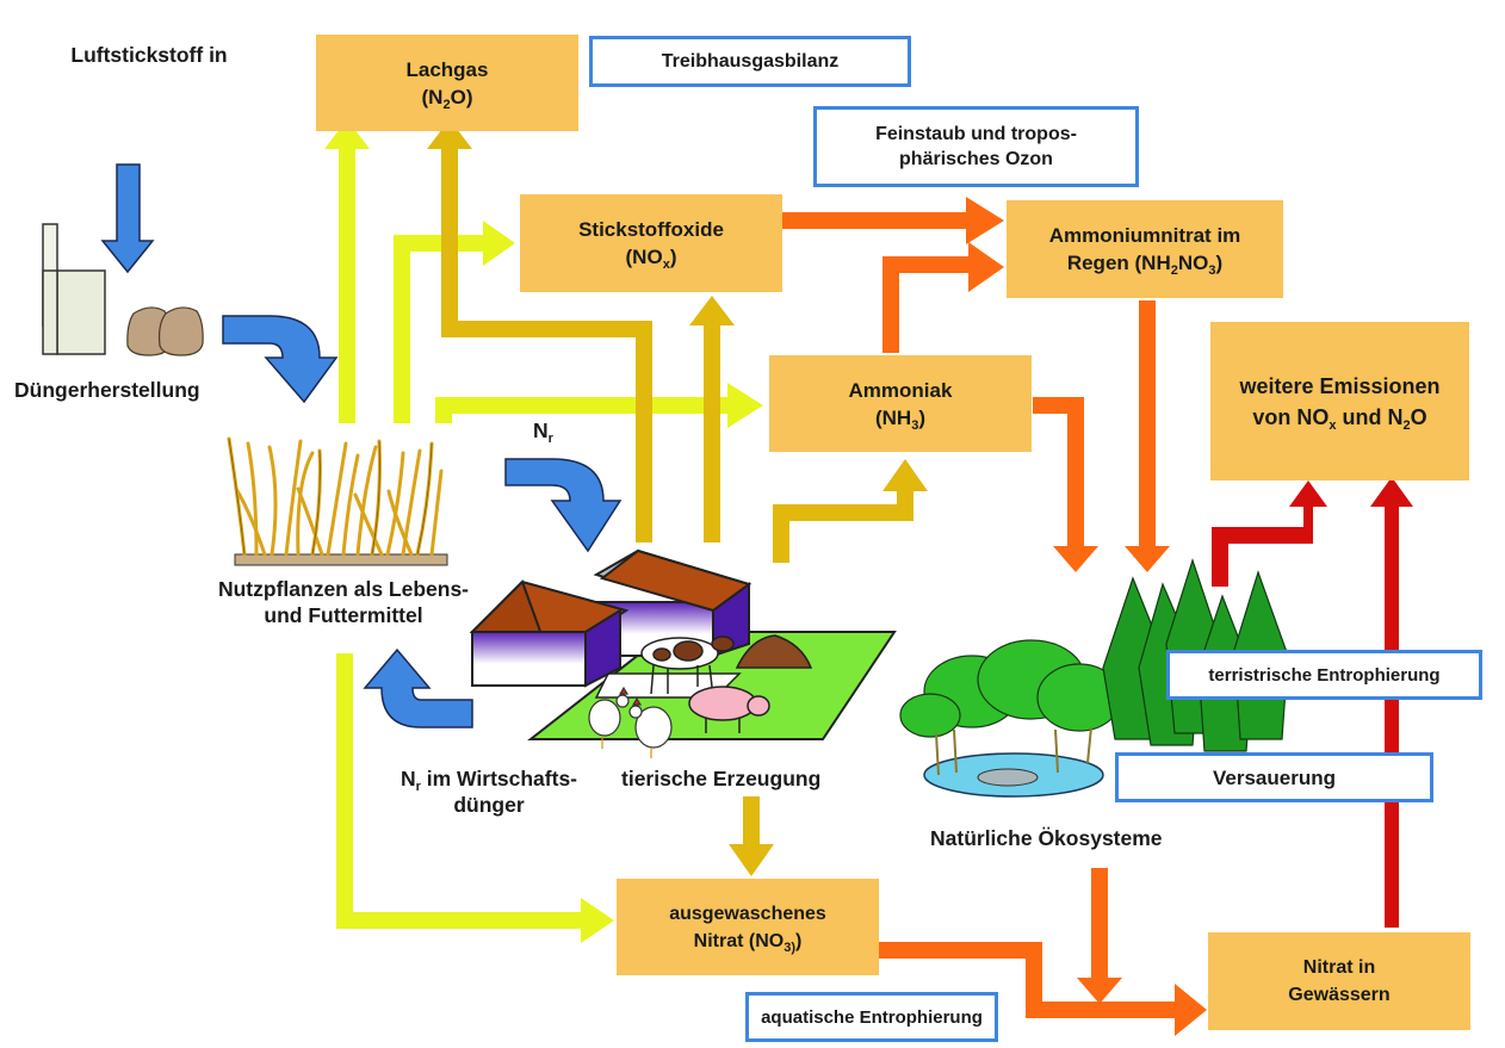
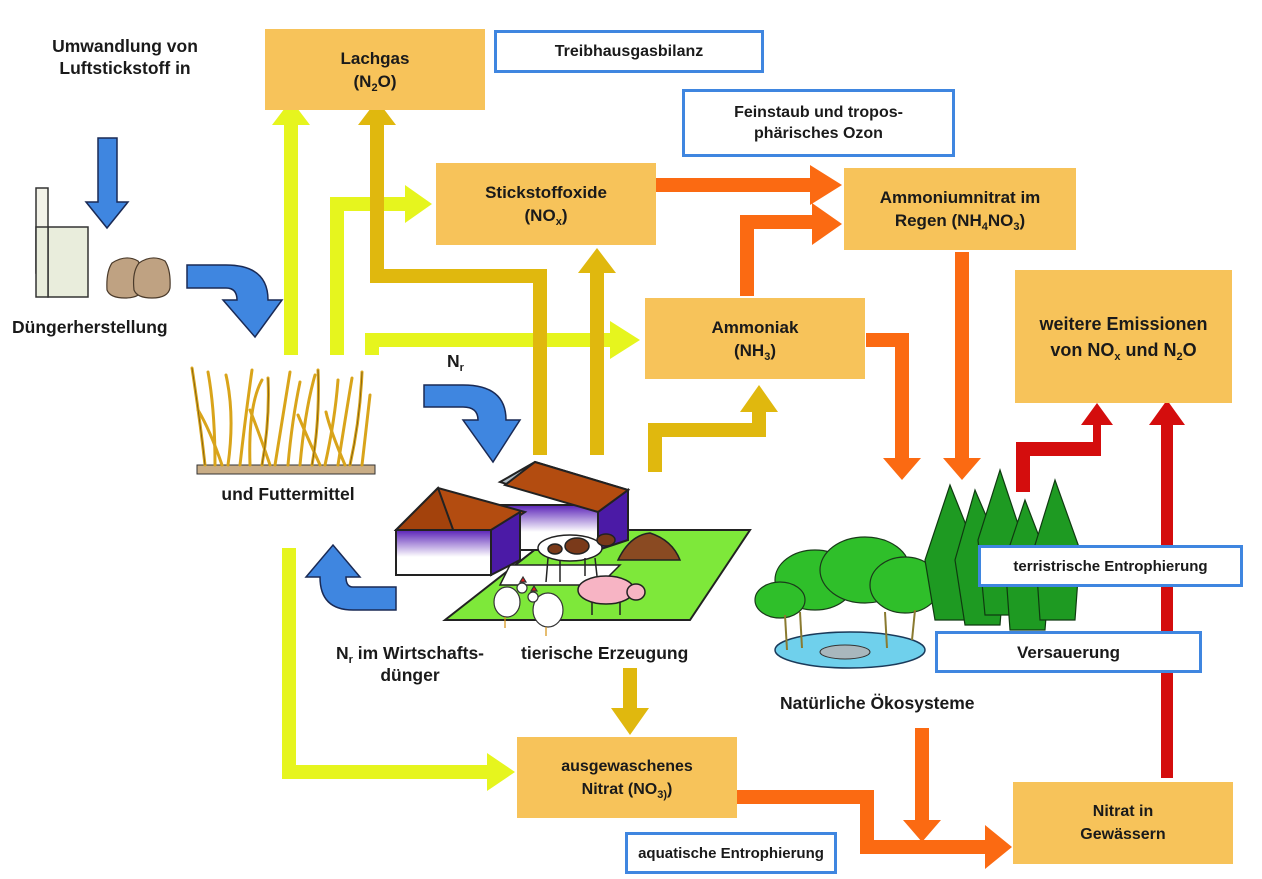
  Lachgas
  (N2O)
  Stickstoffoxide
  (NOx)
  Ammoniumnitrat im
- Regen (NH2NO3)
+ Regen (NH4NO3)
  Ammoniak
  (NH3)
  weitere Emissionen
  von NOx und N2O
  ausgewaschenes
  Nitrat (NO3))
  Nitrat in
  Gewässern
  Treibhausgasbilanz
  Feinstaub und tropos-
  phärisches Ozon
  terristrische Entrophierung
  Versauerung
  aquatische Entrophierung
+ Umwandlung von
  Luftstickstoff in
  Düngerherstellung
- Nutzpflanzen als Lebens-
  und Futtermittel
  Nr
  Nr im Wirtschafts-
  dünger
  tierische Erzeugung
  Natürliche Ökosysteme
